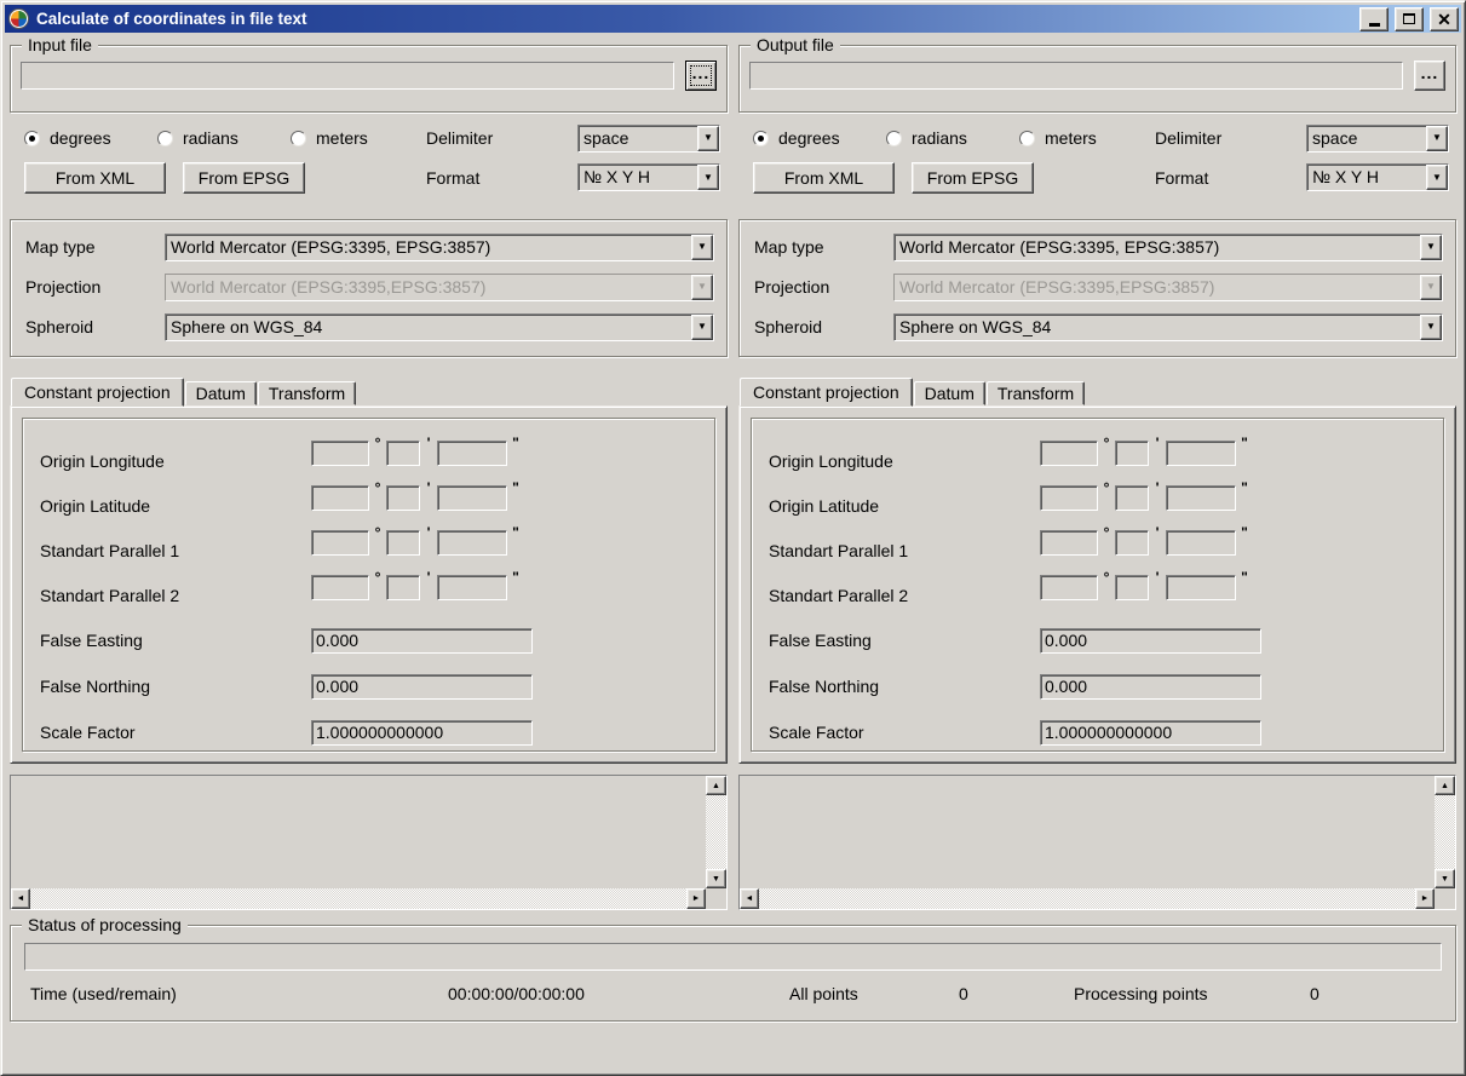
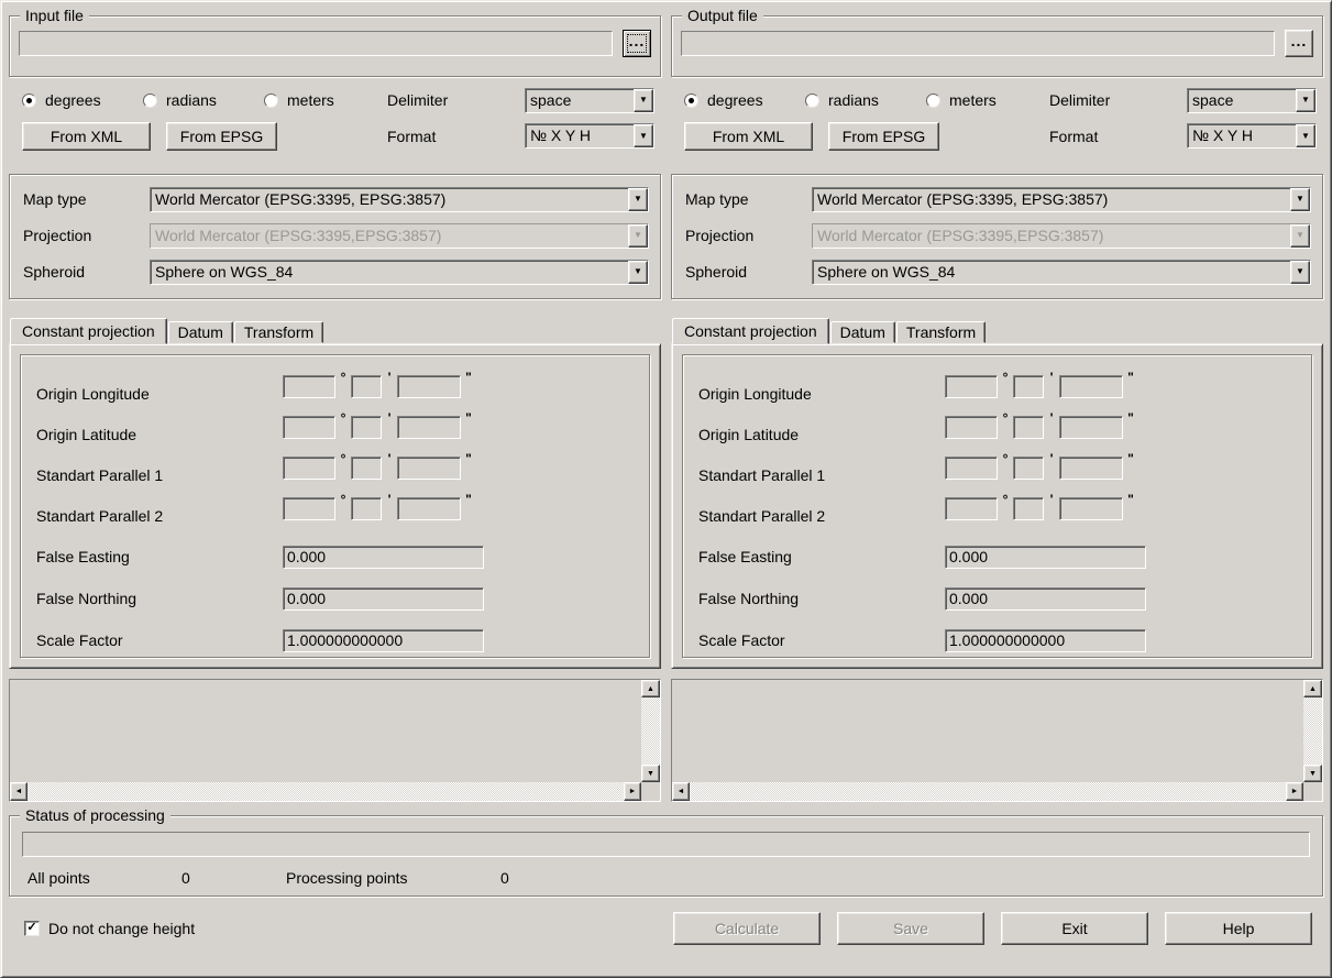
- Calculate of coordinates in file text
- ✕
  Input file
  ...
  degrees
  radians
  meters
  Delimiter
  space
  ▼
  From XML
  From EPSG
  Format
  № X Y H
  ▼
  Map type
  World Mercator (EPSG:3395, EPSG:3857)
  ▼
  Projection
  World Mercator (EPSG:3395,EPSG:3857)
  ▼
  Spheroid
  Sphere on WGS_84
  ▼
  Constant projection
  Datum
  Transform
  Origin Longitude
  °
  '
  "
  Origin Latitude
  °
  '
  "
  Standart Parallel 1
  °
  '
  "
  Standart Parallel 2
  °
  '
  "
  False Easting
  0.000
  False Northing
  0.000
  Scale Factor
  1.000000000000
  Output file
  ...
  degrees
  radians
  meters
  Delimiter
  space
  ▼
  From XML
  From EPSG
  Format
  № X Y H
  ▼
  Map type
  World Mercator (EPSG:3395, EPSG:3857)
  ▼
  Projection
  World Mercator (EPSG:3395,EPSG:3857)
  ▼
  Spheroid
  Sphere on WGS_84
  ▼
  Constant projection
  Datum
  Transform
  Origin Longitude
  °
  '
  "
  Origin Latitude
  °
  '
  "
  Standart Parallel 1
  °
  '
  "
  Standart Parallel 2
  °
  '
  "
  False Easting
  0.000
  False Northing
  0.000
  Scale Factor
  1.000000000000
  Status of processing
- Time (used/remain)
- 00:00:00/00:00:00
  All points
  0
  Processing points
  0
+ ✓
+ Do not change height
+ Calculate
+ Save
+ Exit
+ Help
